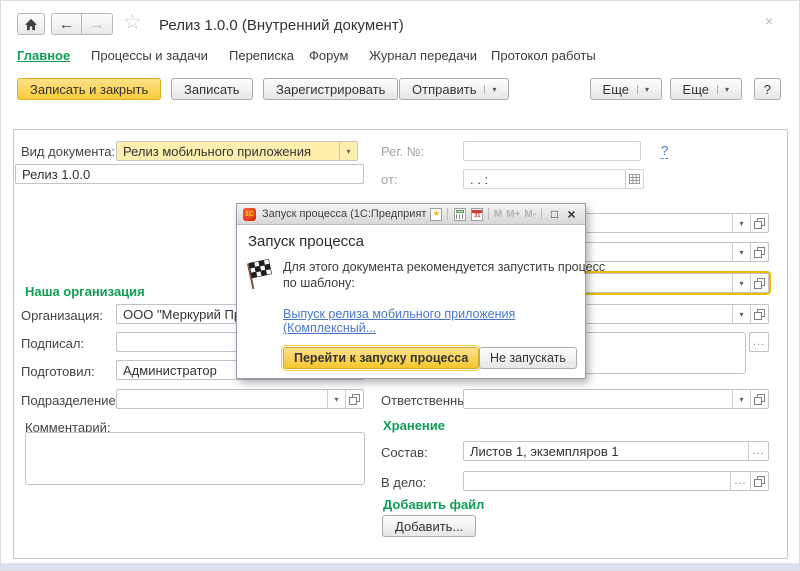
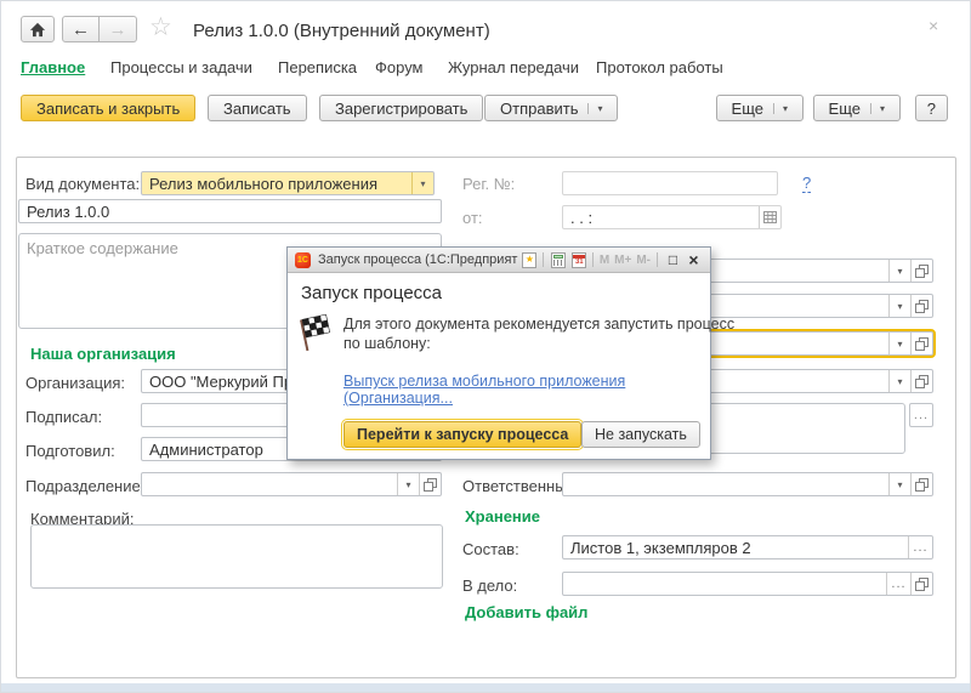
  ←
  →
  ☆
  Релиз 1.0.0 (Внутренний документ)
  ×
  Главное
  Процессы и задачи
  Переписка
  Форум
  Журнал передачи
  Протокол работы
  Записать и закрыть
  Записать
  Зарегистрировать
  Отправить
  ▾
  Еще
  ▾
  Еще
  ▾
  ?
  Вид документа:
  Релиз мобильного приложения
  ▾
  Релиз 1.0.0
+ Краткое содержание
  Наша организация
  Организация:
  Подписал:
  Подготовил:
  Администратор
  Подразделение
  ▾
  Комментарий:
  Рег. №:
  ?
  от:
  . . :
  ▾
  ▾
  ▾
  ▾
  ...
  Ответственны
  ▾
  Хранение
  Состав:
- Листов 1, экземпляров 1
+ Листов 1, экземпляров 2
  ...
  В дело:
  ...
  Добавить файл
- Добавить...
  Запуск процесса (1С:Предприят
  ★
  M
  M+
  M-
  □
  ×
  Запуск процесса
  Для этого документа рекомендуется запустить процесс
  по шаблону:
- Выпуск релиза мобильного приложения (Комплексный...
+ Выпуск релиза мобильного приложения (Организация...
  Перейти к запуску процесса
  Не запускать
